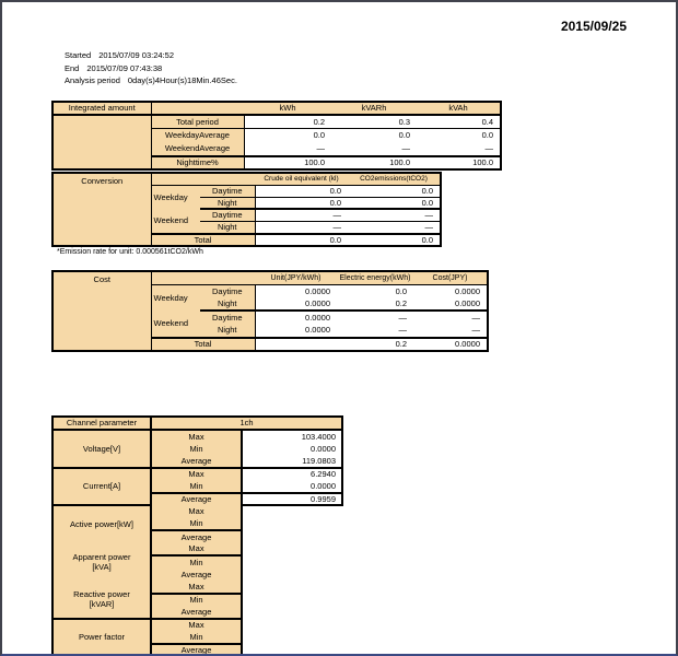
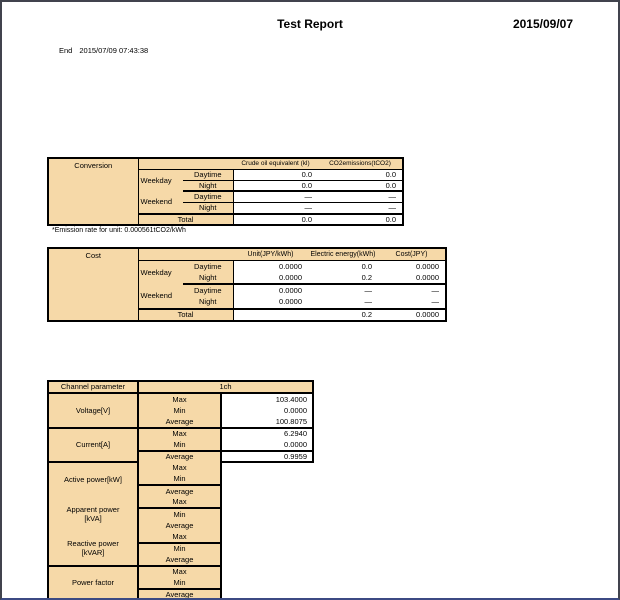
+ Test Report
- 2015/09/25
+ 2015/09/07
- Started 2015/07/09 03:24:52
  End 2015/07/09 07:43:38
- Analysis period 0day(s)4Hour(s)18Min.46Sec.
- Integrated amount		kWh	kVARh	kVAh
- 	Total period	0.2	0.3	0.4
- WeekdayAverage	0.0	0.0	0.0
- WeekendAverage	—	—	—
- Nighttime%	100.0	100.0	100.0
  Weekday	Daytime	0.0	0.0
  Night	0.0	0.0
  Weekend	Daytime	—	—
  Night	—	—
  Total	0.0	0.0
  Weekday	Daytime	0.0000	0.0	0.0000
  Night	0.0000	0.2	0.0000
  Weekend	Daytime	0.0000	—	—
  Night	0.0000	—	—
  Total		0.2	0.0000
  Channel parameter	1ch
  Voltage[V]	Max	103.4000
  Min	0.0000
- Average	119.0803
+ Average	100.8075
  Current[A]	Max	6.2940
  Min	0.0000
  Average	0.9959
  Active power[kW]	Max
  Min
  Average
  Apparent power [kVA]	Max
  Min
  Average
  Reactive power [kVAR]	Max
  Min
  Average
  Power factor	Max
  Min
  Average
